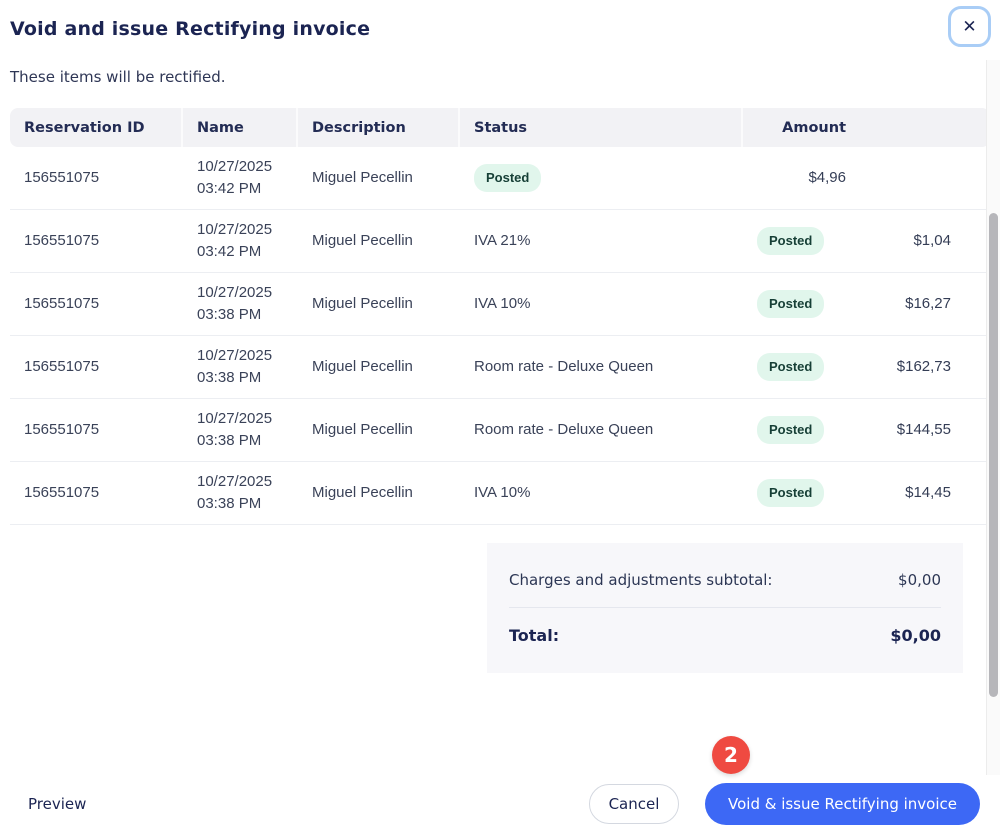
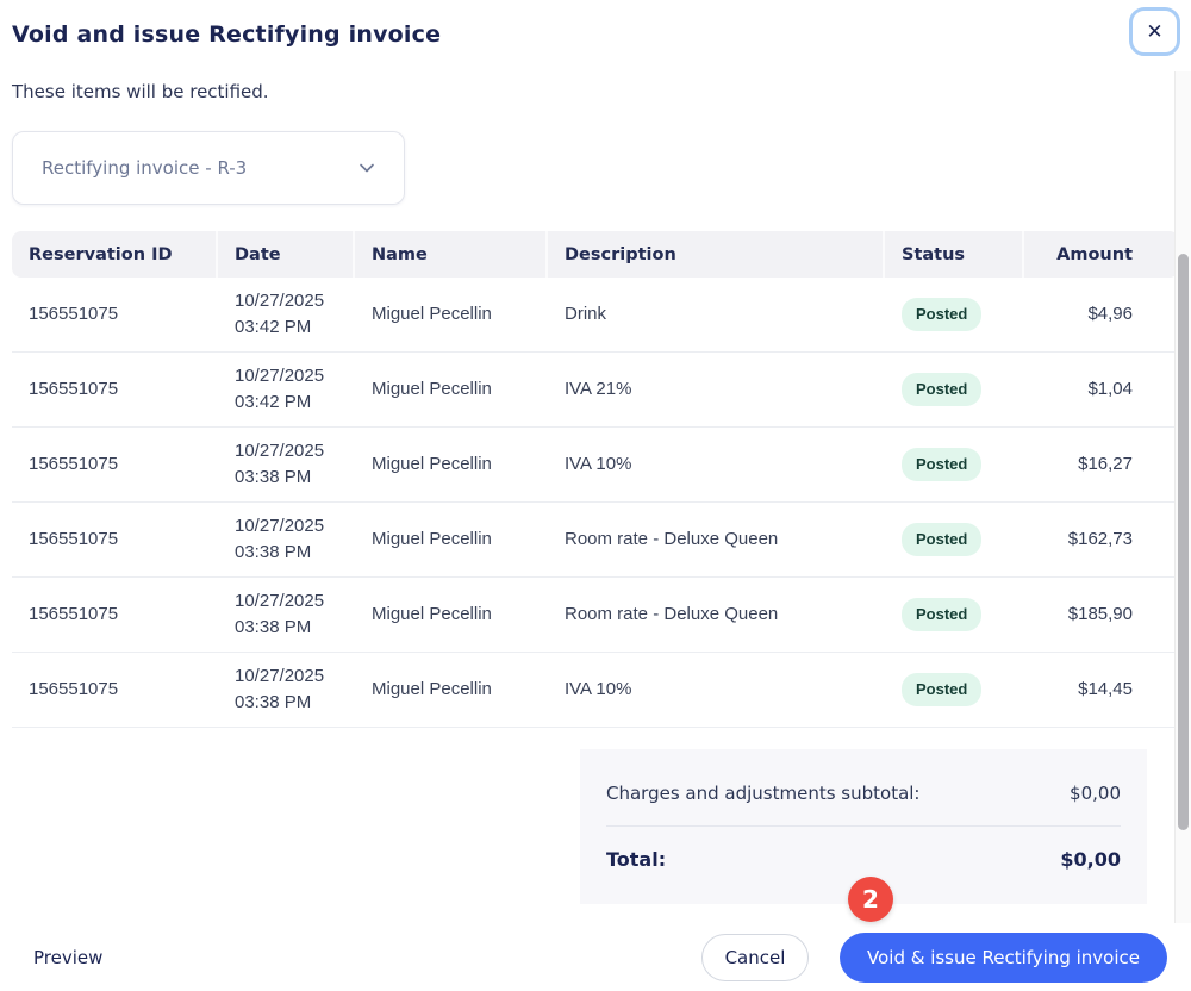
  Void and issue Rectifying invoice
  ✕
  These items will be rectified.
+ Rectifying invoice - R-3
  Reservation ID
+ Date
  Name
  Description
  Status
  Amount
  156551075
  10/27/2025
  03:42 PM
  Miguel Pecellin
+ Drink
  Posted
  $4,96
  156551075
  10/27/2025
  03:42 PM
  Miguel Pecellin
  IVA 21%
  Posted
  $1,04
  156551075
  10/27/2025
  03:38 PM
  Miguel Pecellin
  IVA 10%
  Posted
  $16,27
  156551075
  10/27/2025
  03:38 PM
  Miguel Pecellin
  Room rate - Deluxe Queen
  Posted
  $162,73
  156551075
  10/27/2025
  03:38 PM
  Miguel Pecellin
  Room rate - Deluxe Queen
  Posted
- $144,55
+ $185,90
  156551075
  10/27/2025
  03:38 PM
  Miguel Pecellin
  IVA 10%
  Posted
  $14,45
  Charges and adjustments subtotal:
  $0,00
  Total:
  $0,00
  2
  Preview
  Cancel
  Void & issue Rectifying invoice
